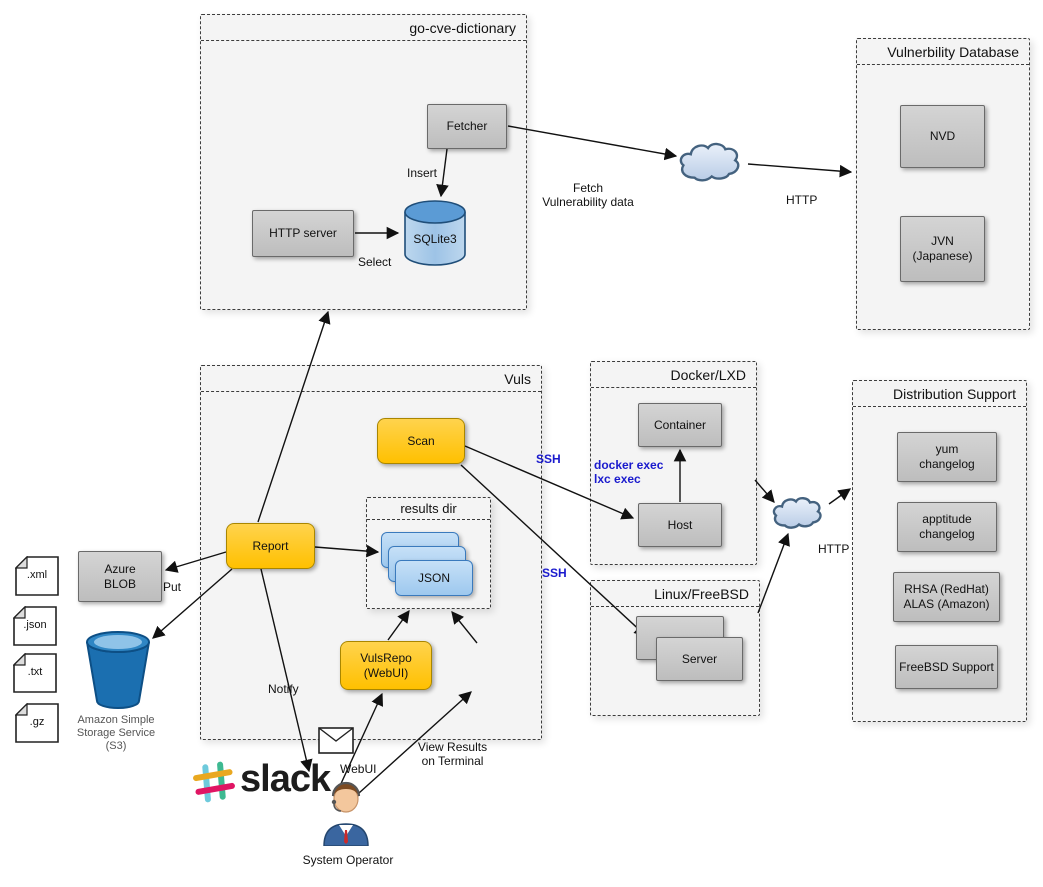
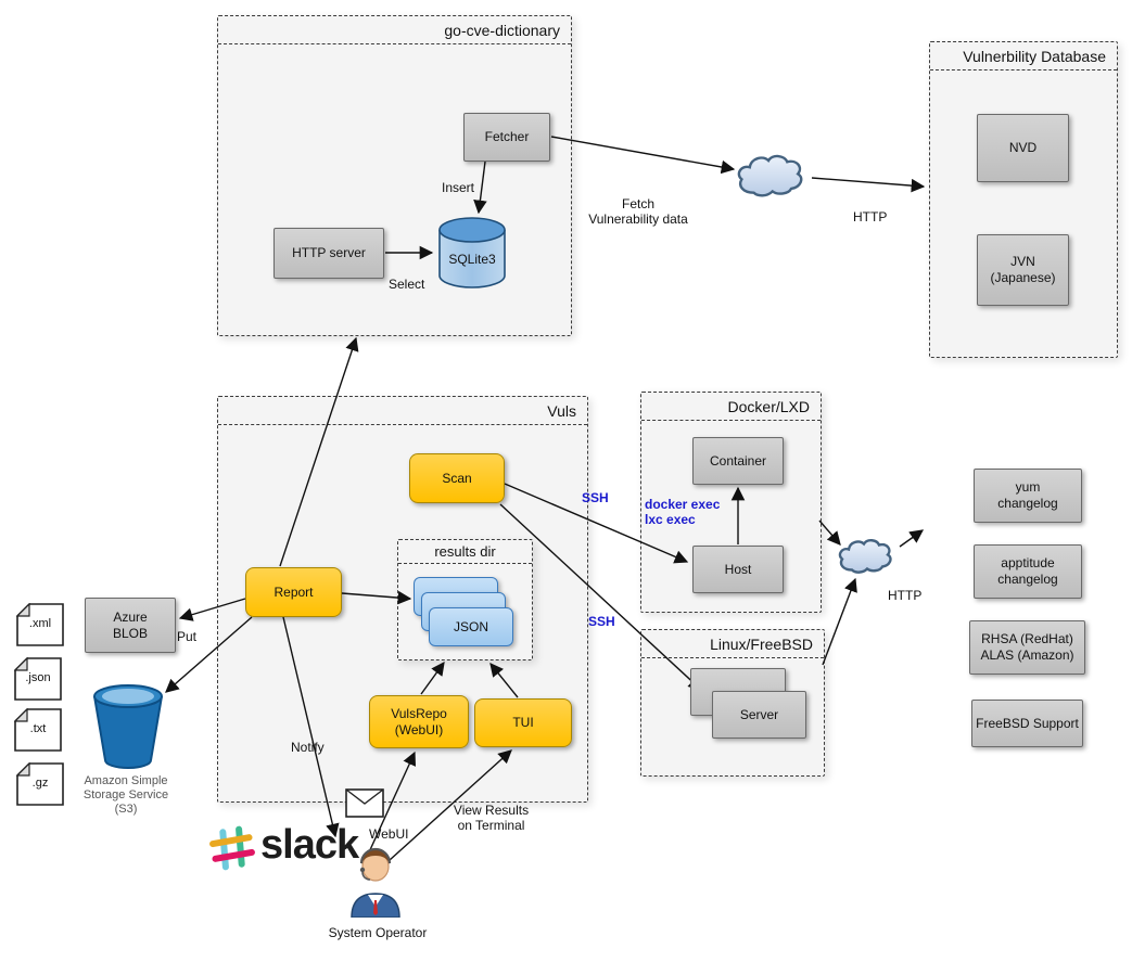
  go-cve-dictionary
  Vulnerbility Database
  Vuls
  Docker/LXD
  Linux/FreeBSD
- Distribution Support
  results dir
  Fetcher
  HTTP server
  SQLite3
  NVD
  JVN
  (Japanese)
  Scan
  Report
  JSON
  VulsRepo
  (WebUI)
+ TUI
  Container
  Host
  Server
  yum
  changelog
  apptitude
  changelog
  RHSA (RedHat)
  ALAS (Amazon)
  FreeBSD Support
  Azure
  BLOB
  .xml
  .json
  .txt
  .gz
  Amazon Simple
  Storage Service
  (S3)
  slack
  System Operator
  Insert
  Select
  Fetch
  Vulnerability data
  HTTP
  HTTP
  SSH
  SSH
  docker exec
  lxc exec
  Put
  Notify
  WebUI
  View Results
  on Terminal
